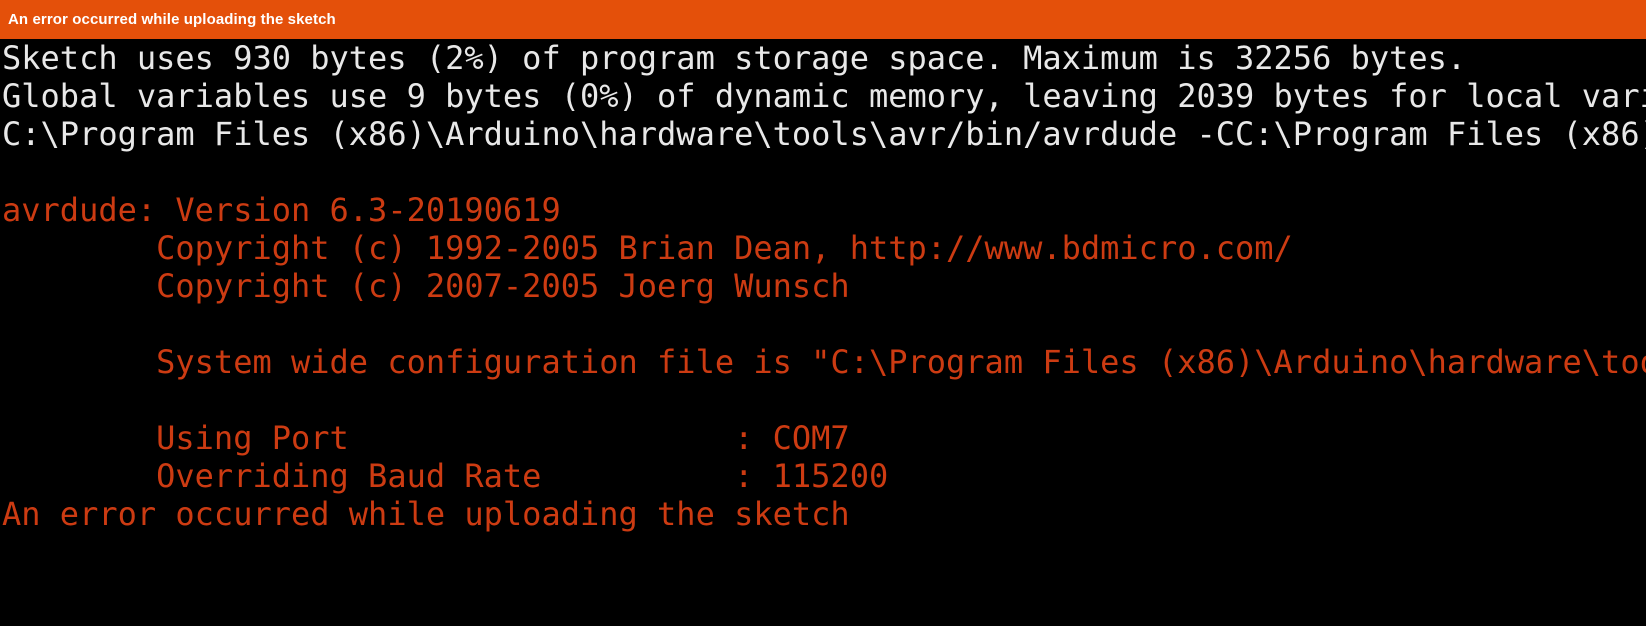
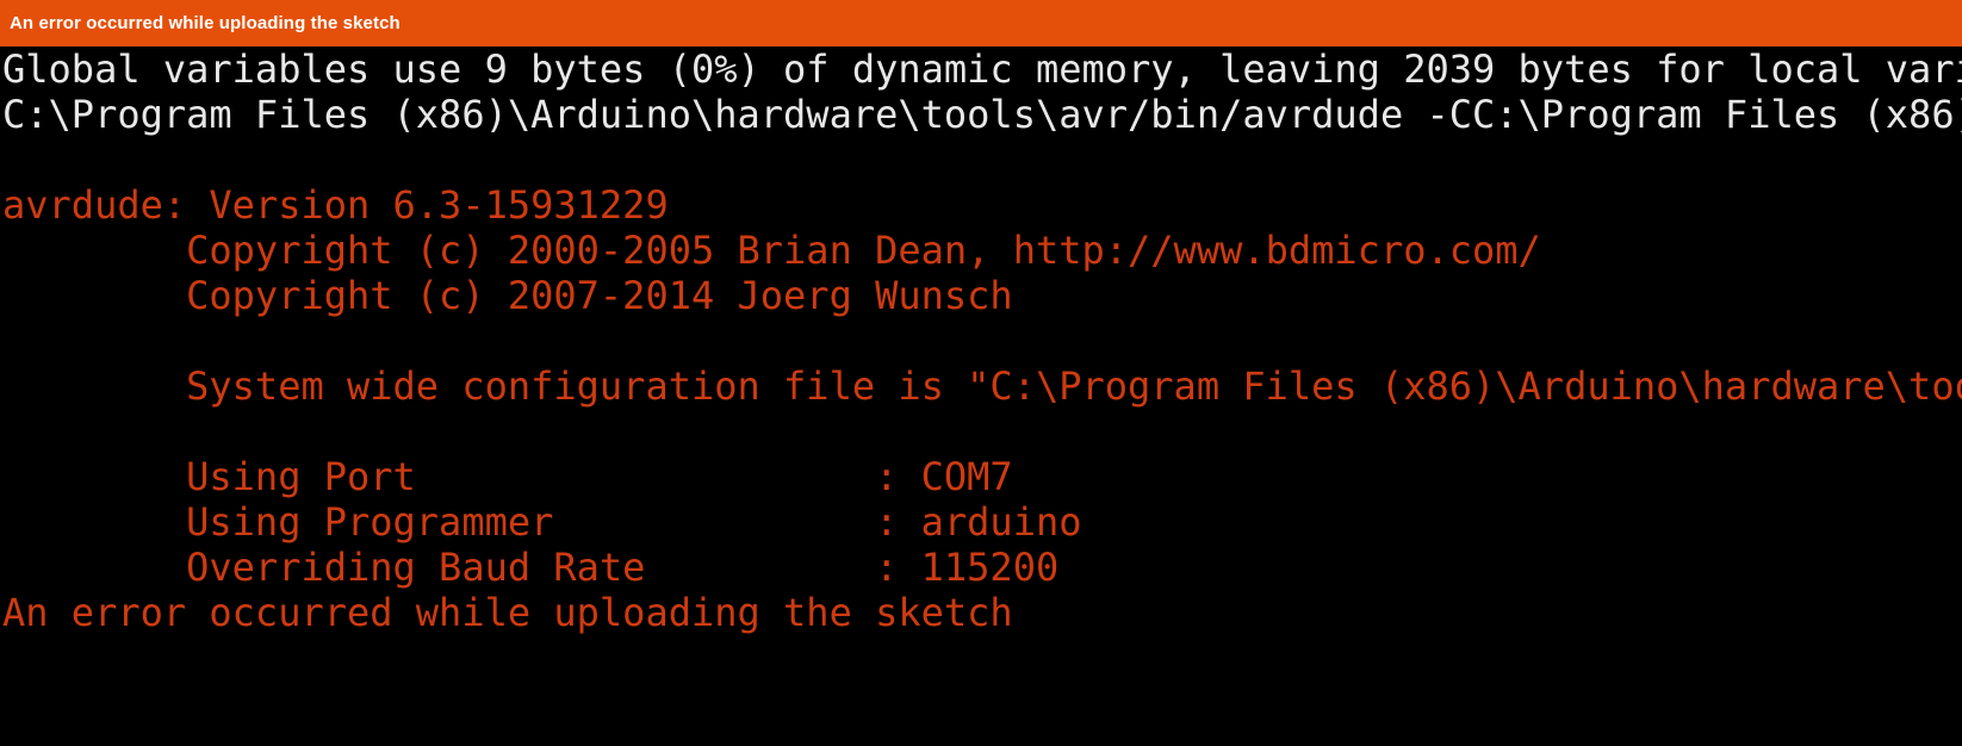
  An error occurred while uploading the sketch
- Sketch uses 930 bytes (2%) of program storage space. Maximum is 32256 bytes.
  Global variables use 9 bytes (0%) of dynamic memory, leaving 2039 bytes for local var
  C:\Program Files (x86)\Arduino\hardware\tools\avr/bin/avrdude -CC:\Program Files (x86
- avrdude: Version 6.3-20190619
+ avrdude: Version 6.3-15931229
- Copyright (c) 1992-2005 Brian Dean, http://www.bdmicro.com/
+ Copyright (c) 2000-2005 Brian Dean, http://www.bdmicro.com/
- Copyright (c) 2007-2005 Joerg Wunsch
+ Copyright (c) 2007-2014 Joerg Wunsch
  System wide configuration file is "C:\Program Files (x86)\Arduino\hardware\to
  Using Port : COM7
+ Using Programmer : arduino
  Overriding Baud Rate : 115200
  An error occurred while uploading the sketch
